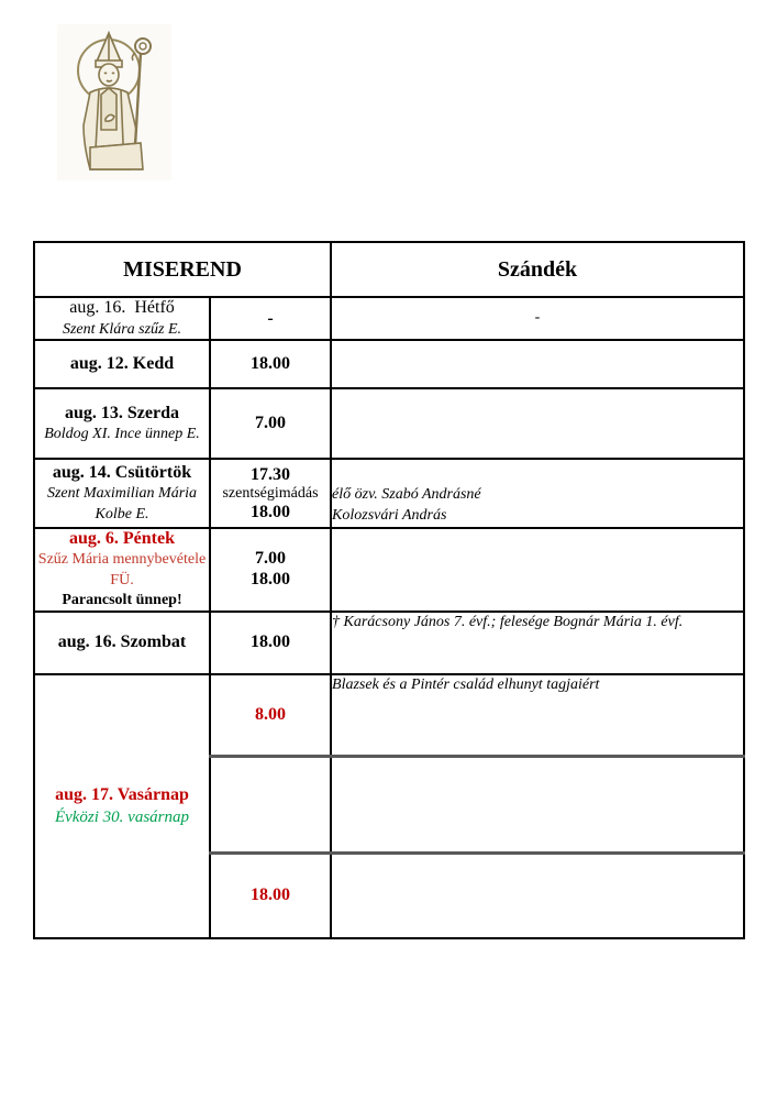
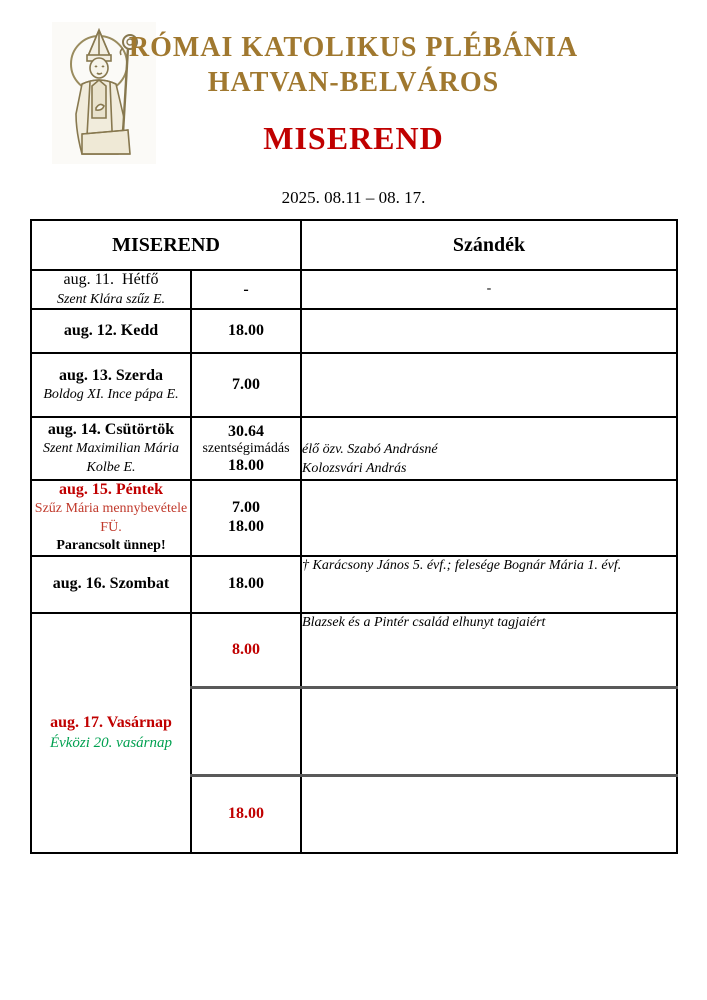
+ RÓMAI KATOLIKUS PLÉBÁNIA
+ HATVAN-BELVÁROS
+ MISEREND
+ 2025. 08.11 – 08. 17.
  MISEREND	Szándék
- aug. 16. Hétfő Szent Klára szűz E.	-	-
+ aug. 11. Hétfő Szent Klára szűz E.	-	-
  aug. 12. Kedd	18.00
- aug. 13. Szerda Boldog XI. Ince ünnep E.	7.00
+ aug. 13. Szerda Boldog XI. Ince pápa E.	7.00
- aug. 14. Csütörtök Szent Maximilian Mária Kolbe E.	17.30 szentségimádás 18.00	élő özv. Szabó Andrásné Kolozsvári András
+ aug. 14. Csütörtök Szent Maximilian Mária Kolbe E.	30.64 szentségimádás 18.00	élő özv. Szabó Andrásné Kolozsvári András
- aug. 6. Péntek Szűz Mária mennybevétele FÜ. Parancsolt ünnep!	7.00 18.00
+ aug. 15. Péntek Szűz Mária mennybevétele FÜ. Parancsolt ünnep!	7.00 18.00
- aug. 16. Szombat	18.00	† Karácsony János 7. évf.; felesége Bognár Mária 1. évf.
+ aug. 16. Szombat	18.00	† Karácsony János 5. évf.; felesége Bognár Mária 1. évf.
- aug. 17. Vasárnap Évközi 30. vasárnap	8.00	Blazsek és a Pintér család elhunyt tagjaiért
+ aug. 17. Vasárnap Évközi 20. vasárnap	8.00	Blazsek és a Pintér család elhunyt tagjaiért
  18.00
